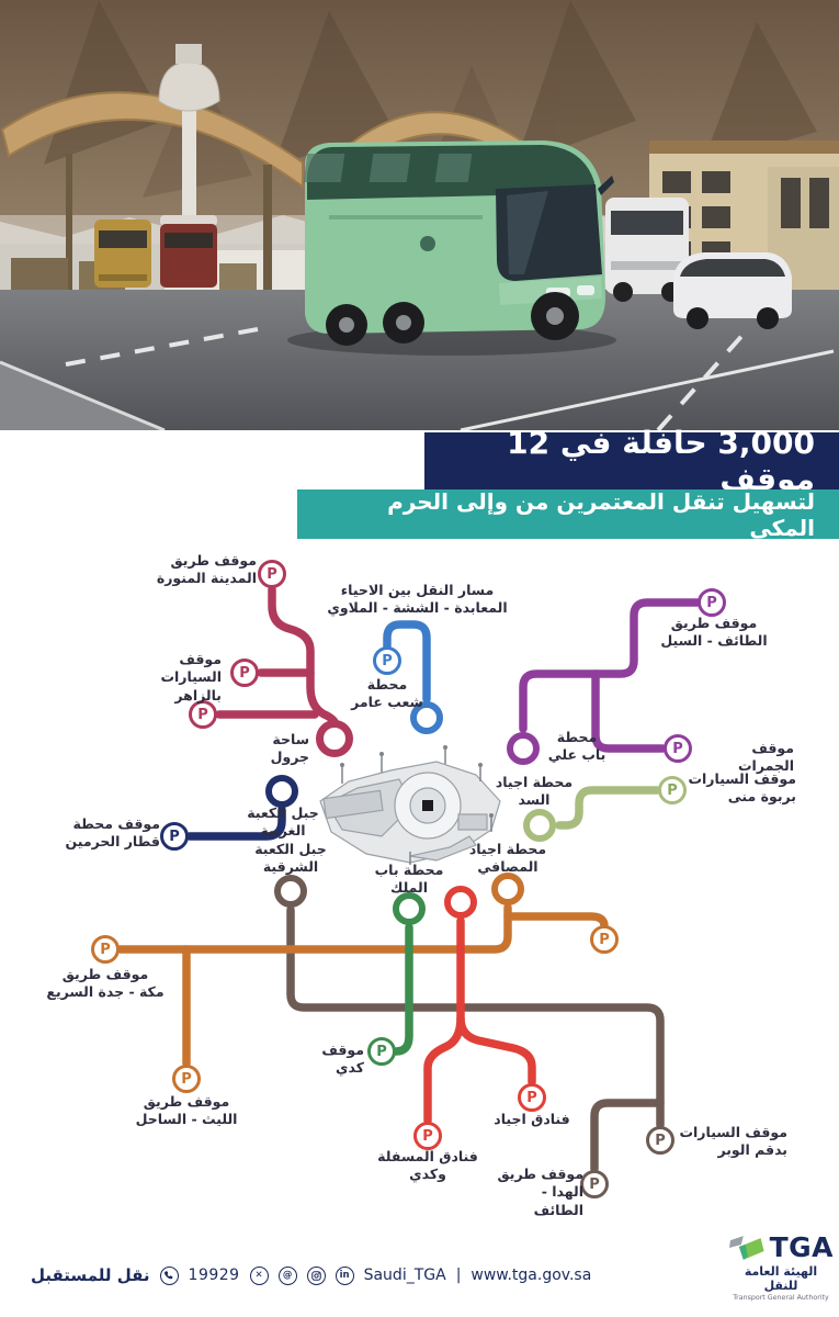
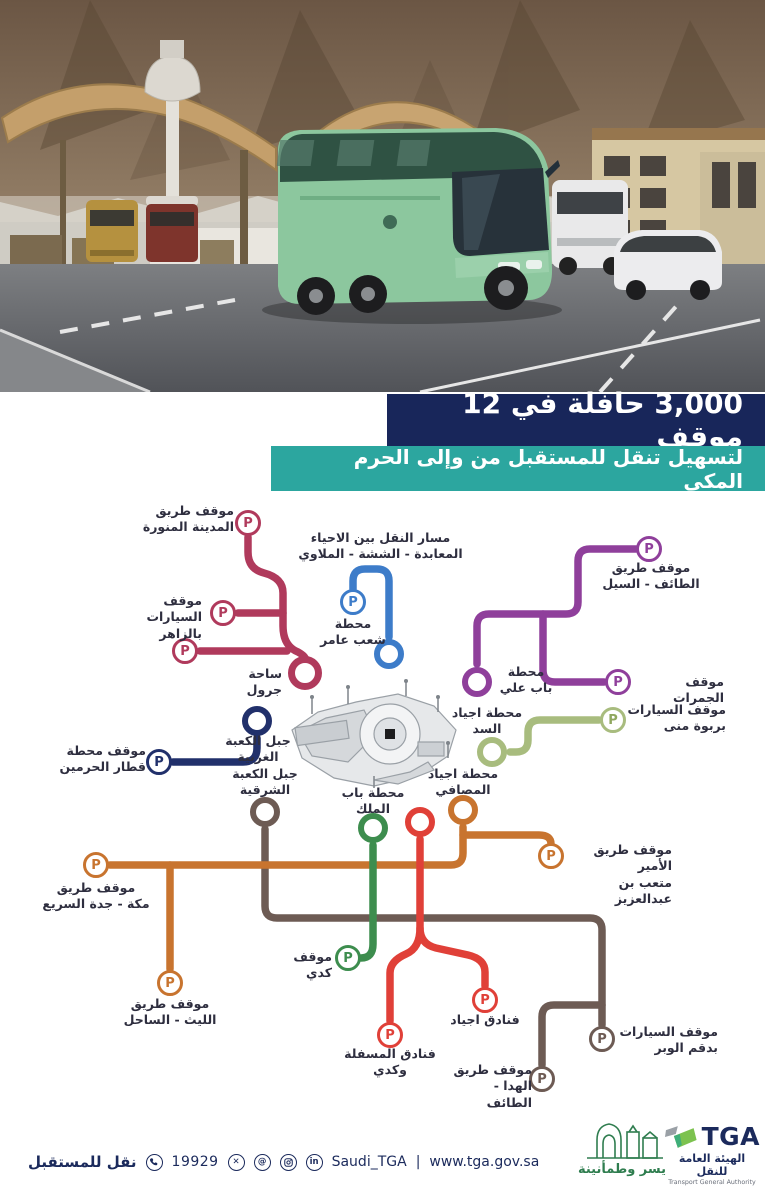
  3,000 حافلة في 12 موقف
- لتسهيل تنقل المعتمرين من وإلى الحرم المكي
+ لتسهيل تنقل للمستقبل من وإلى الحرم المكي
  P
  P
  P
  P
  P
  P
  P
  P
  P
  P
  P
  P
  P
  P
  P
  P
  موقف طريق
  المدينة المنورة
  مسار النقل بين الاحياء
  المعابدة - الششة - الملاوي
  محطة
  شعب عامر
  موقف طريق
  الطائف - السيل
  موقف السيارات
  بالزاهر
  ساحة جرول
  محطة
  باب علي
  موقف الجمرات
  موقف السيارات
  بربوة منى
  محطة اجياد
  السد
  جبل الكعبة
  الغربية
  موقف محطة
  قطار الحرمين
  جبل الكعبة
  الشرقية
  محطة باب
  الملك
  محطة اجياد
  المصافي
+ موقف طريق الأمير
+ متعب بن عبدالعزيز
  موقف طريق
  مكة - جدة السريع
  موقف كدي
  موقف طريق
  الليث - الساحل
  فنادق اجياد
  فنادق المسفلة
  وكدي
  موقف السيارات
  بدقم الوبر
  موقف طريق
  الهدا - الطائف
  نقل للمستقبل
  19929
  ✕
  @
  in
  Saudi_TGA
  |
  www.tga.gov.sa
+ يسر وطمأنينة
  TGA
  الهيئة العامة للنقل
